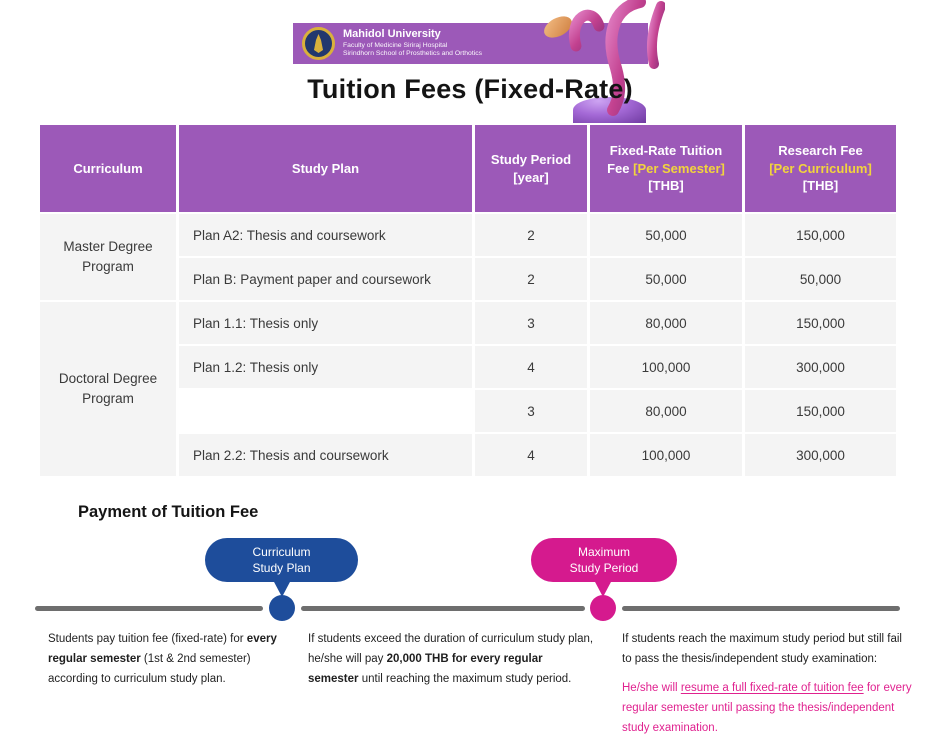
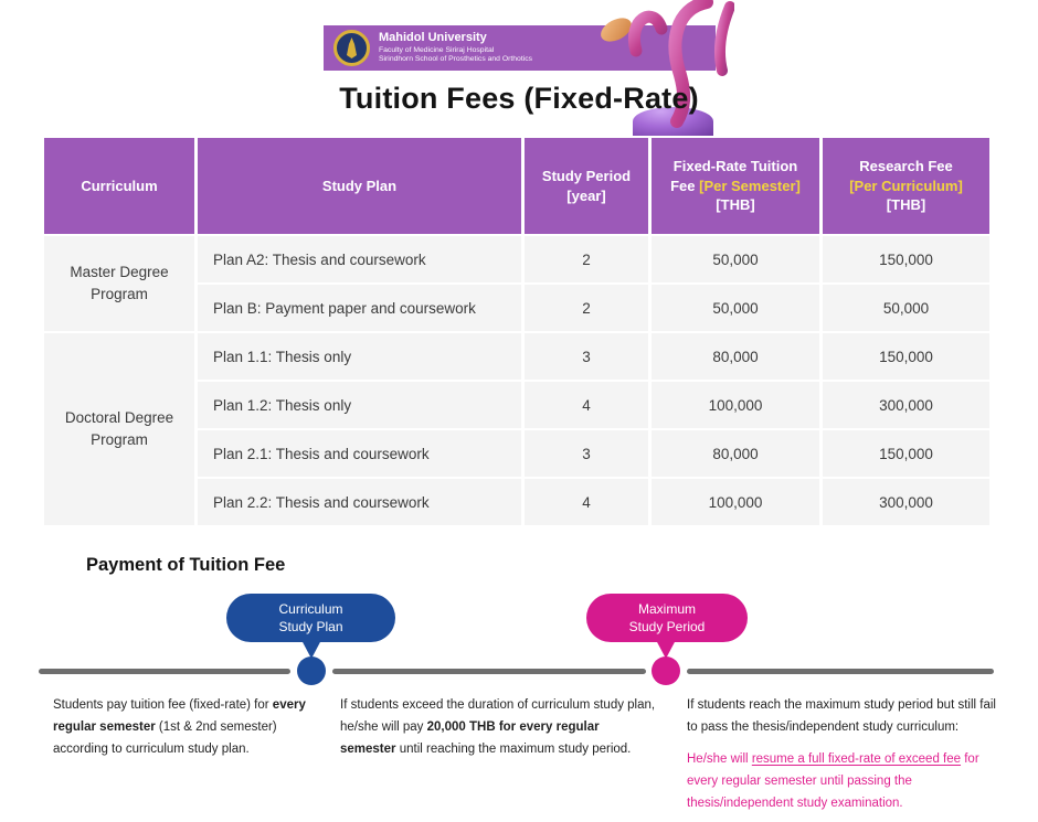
  Mahidol University
  Tuition Fees (Fixed-Rate)
  Curriculum
  Study Plan
  Study Period
  [year]
  Fixed-Rate Tuition Fee [Per Semester] [THB]
  Research Fee [Per Curriculum] [THB]
  Master Degree Program
  Doctoral Degree Program
  Plan A2: Thesis and coursework
  2
  50,000
  150,000
  Plan B: Payment paper and coursework
  2
  50,000
  50,000
  Plan 1.1: Thesis only
  3
  80,000
  150,000
  Plan 1.2: Thesis only
  4
  100,000
  300,000
+ Plan 2.1: Thesis and coursework
  3
  80,000
  150,000
  Plan 2.2: Thesis and coursework
  4
  100,000
  300,000
  Payment of Tuition Fee
  Curriculum
  Study Plan
  Maximum
  Study Period
  Students pay tuition fee (fixed-rate) for every regular semester (1st & 2nd semester) according to curriculum study plan.
  If students exceed the duration of curriculum study plan, he/she will pay 20,000 THB for every regular semester until reaching the maximum study period.
- If students reach the maximum study period but still fail to pass the thesis/independent study examination:
+ If students reach the maximum study period but still fail to pass the thesis/independent study curriculum:
- He/she will resume a full fixed-rate of tuition fee for every regular semester until passing the thesis/independent study examination.
+ He/she will resume a full fixed-rate of exceed fee for every regular semester until passing the thesis/independent study examination.
